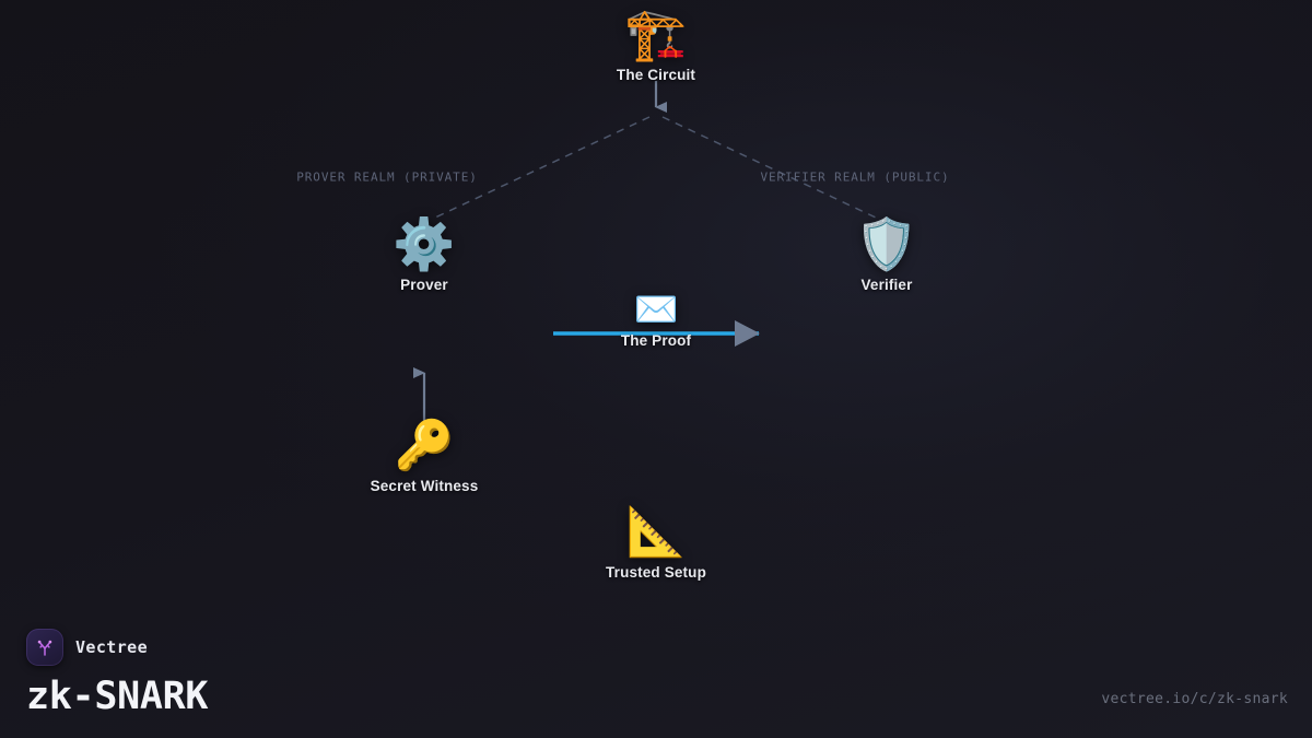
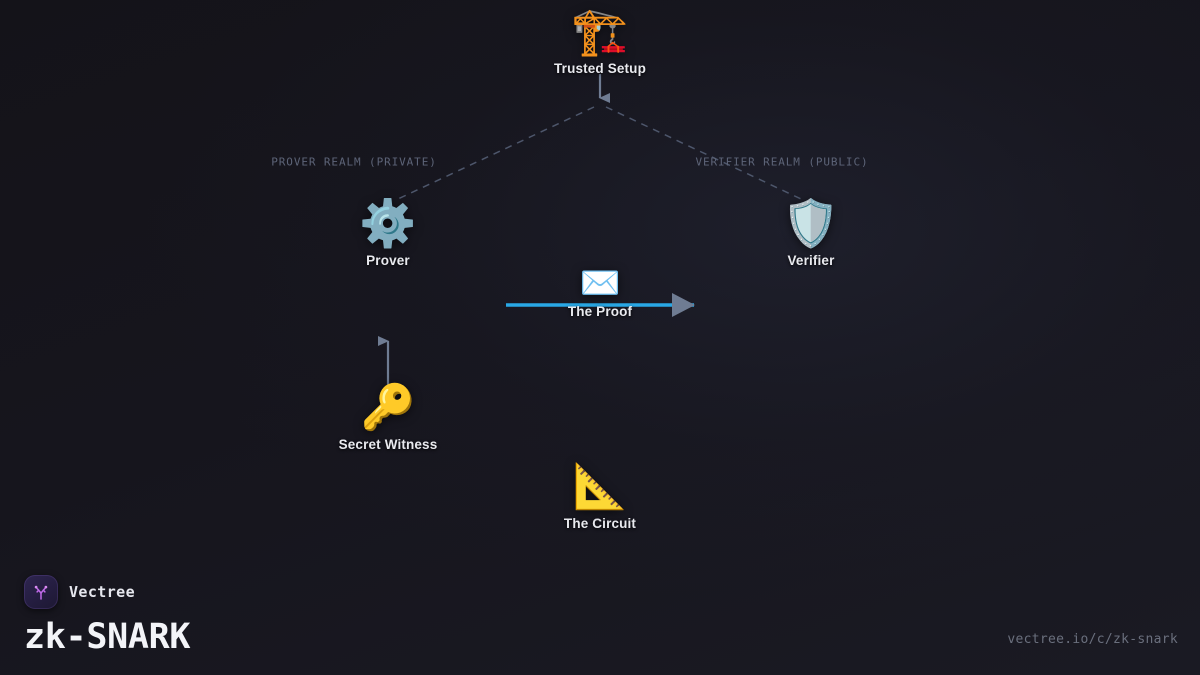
  PROVER REALM (PRIVATE)
  VERIFIER REALM (PUBLIC)
  🏗️
- The Circuit
+ Trusted Setup
  ⚙️
  Prover
  🛡️
  Verifier
  ✉️
  The Proof
  🔑
  Secret Witness
  📐
- Trusted Setup
+ The Circuit
  Vectree
  zk-SNARK
  vectree.io/c/zk-snark
